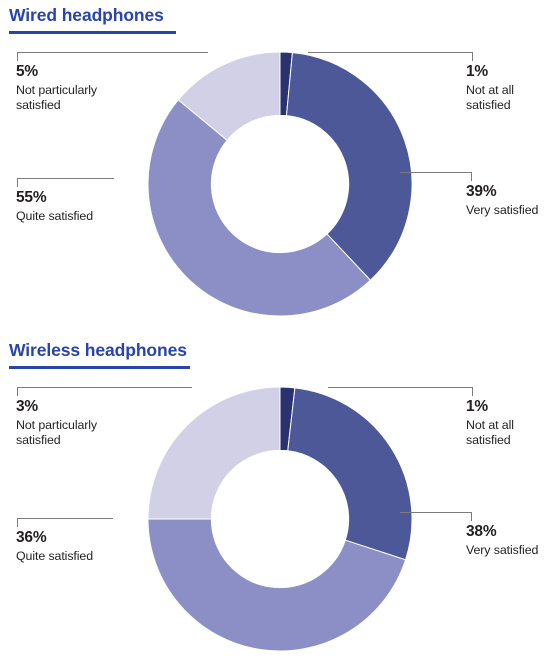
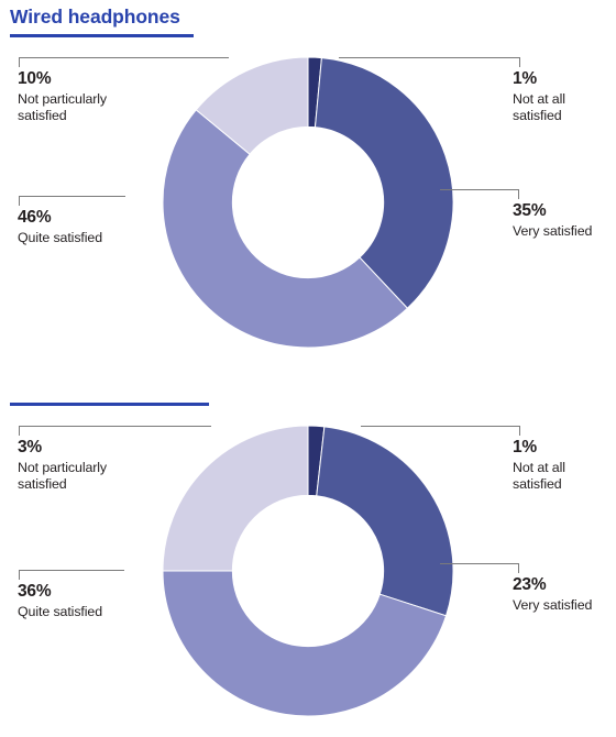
  Wired headphones
- 5%
+ 10%
  Not particularly
  satisfied
  1%
  Not at all
  satisfied
- 55%
+ 46%
  Quite satisfied
- 39%
+ 35%
  Very satisfied
- Wireless headphones
  3%
  Not particularly
  satisfied
  1%
  Not at all
  satisfied
  36%
  Quite satisfied
- 38%
+ 23%
  Very satisfied
